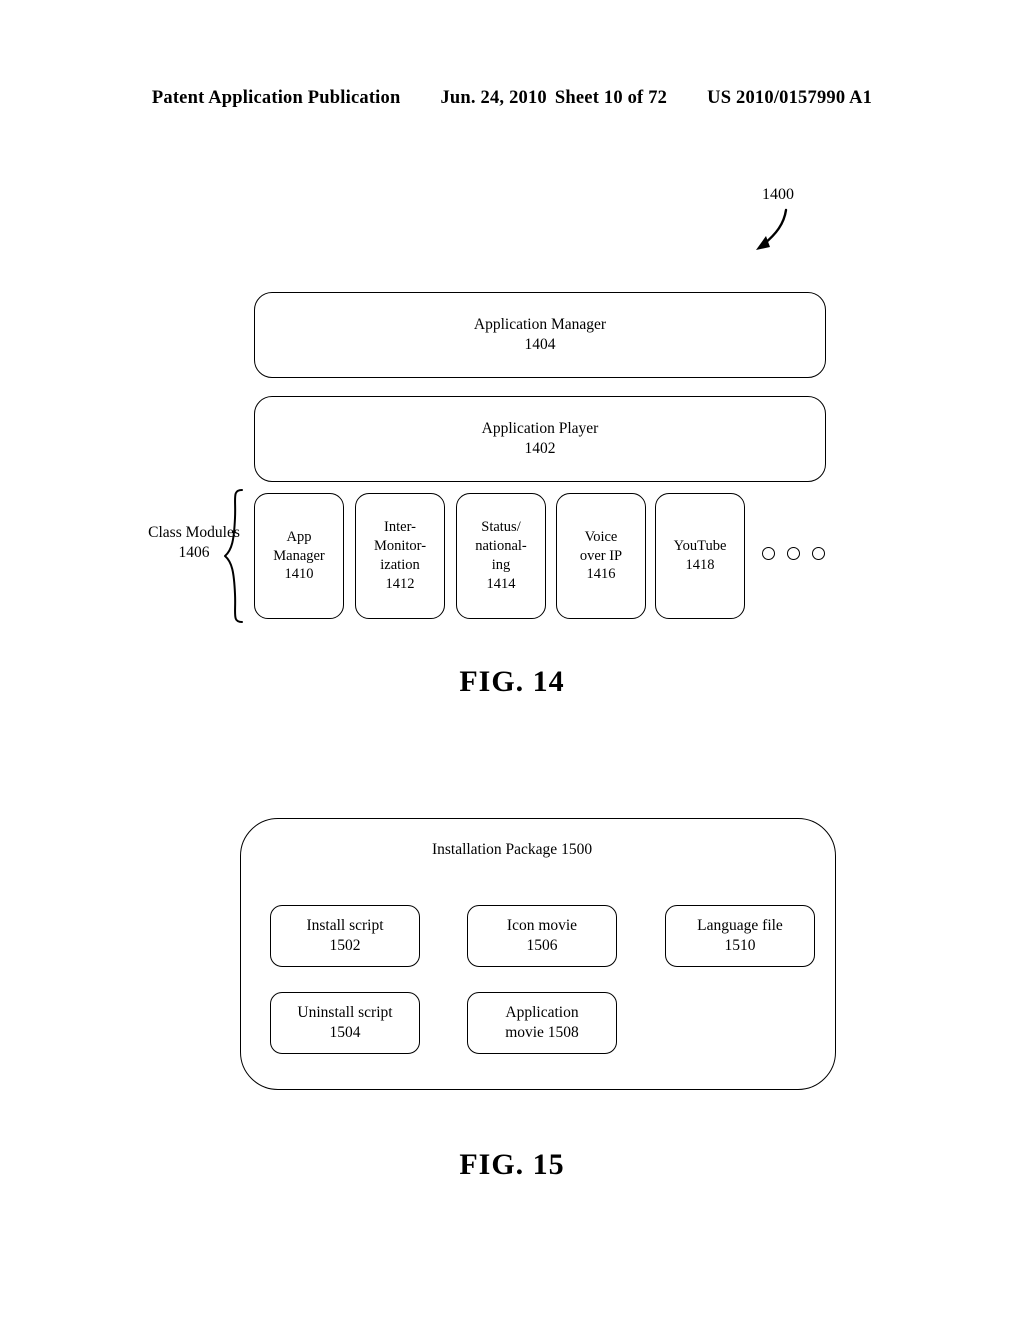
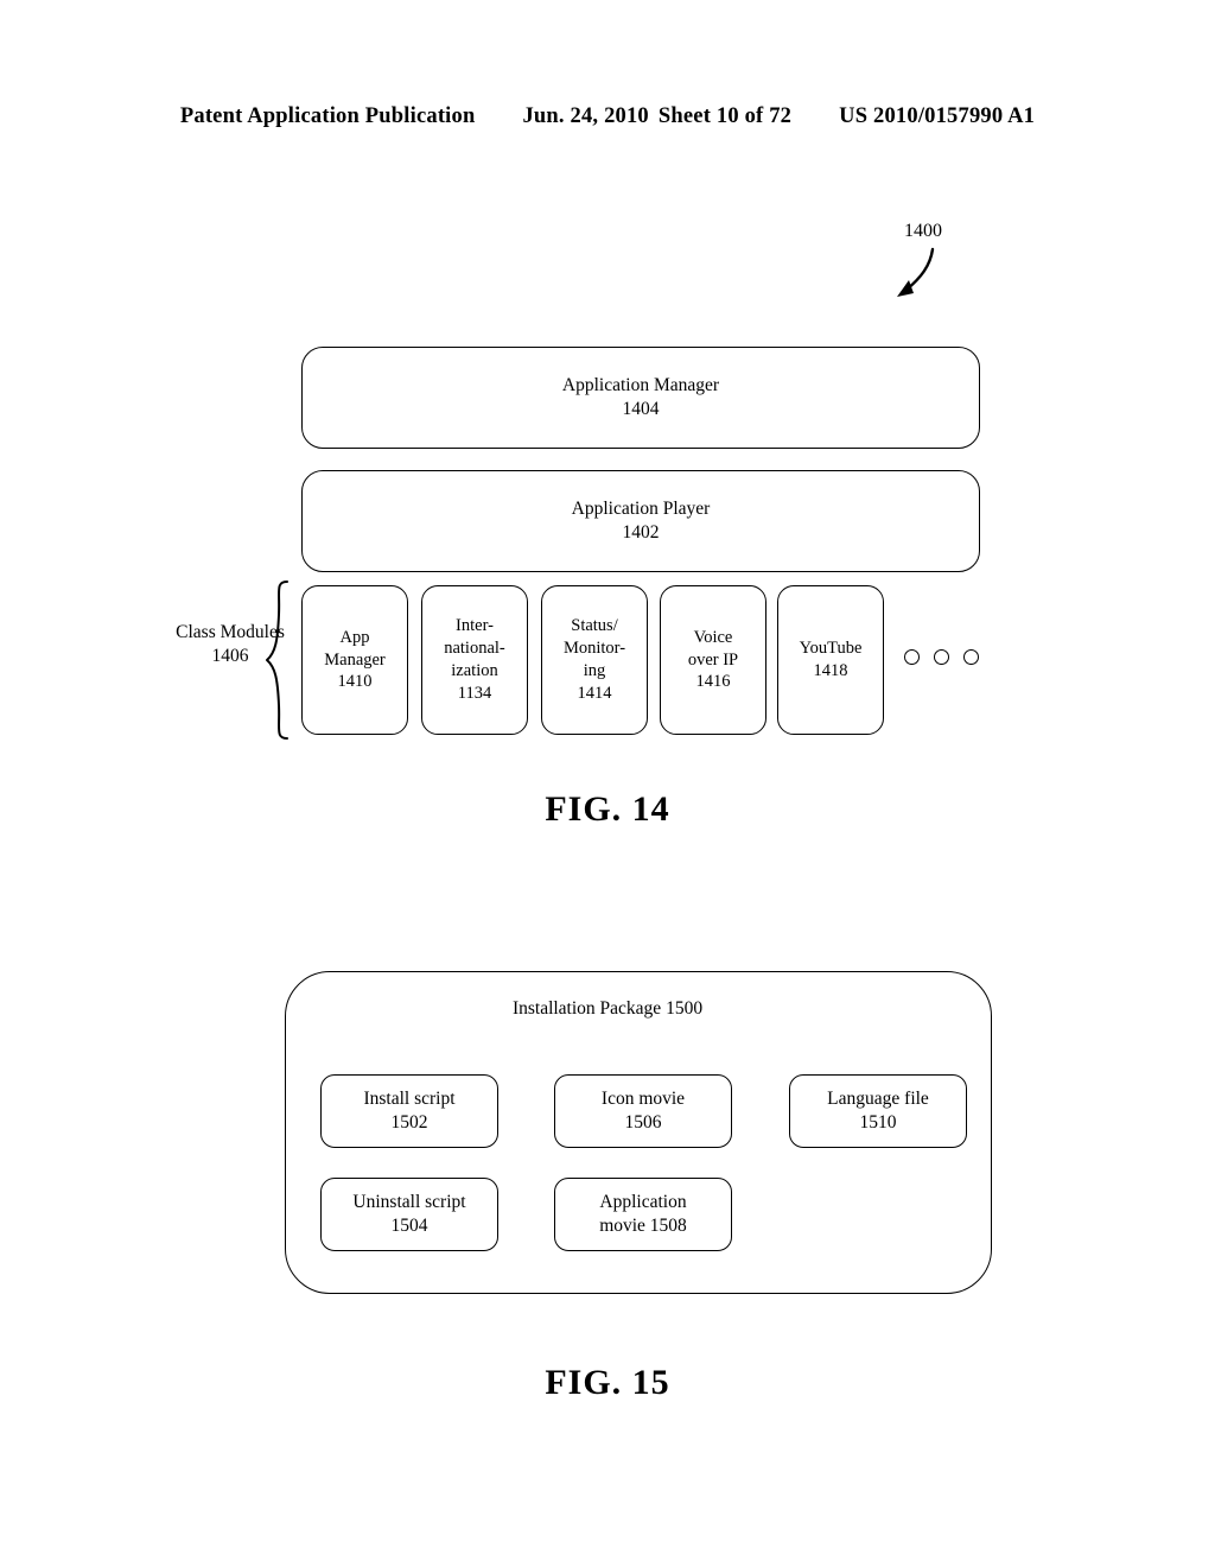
  Patent Application Publication
  Jun. 24, 2010
  Sheet 10 of 72
  US 2010/0157990 A1
  1400
  Application Manager
  1404
  Application Player
  1402
  Class Modules 1406
  App
  Manager
  1410
  Inter-
- Monitor-
+ national-
  ization
- 1412
+ 1134
  Status/
- national-
+ Monitor-
  ing
  1414
  Voice
  over IP
  1416
  YouTube
  1418
  FIG. 14
  Installation Package 1500
  Install script
  1502
  Icon movie
  1506
  Language file
  1510
  Uninstall script
  1504
  Application
  movie 1508
  FIG. 15
